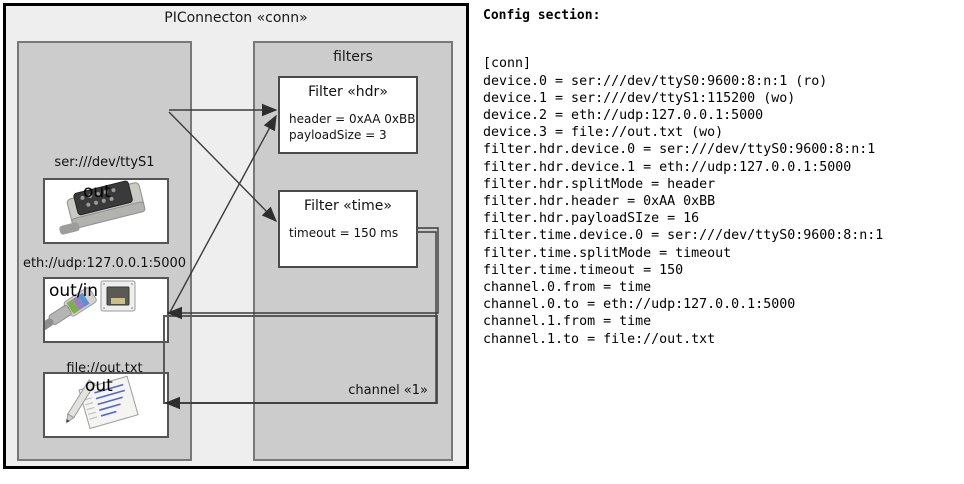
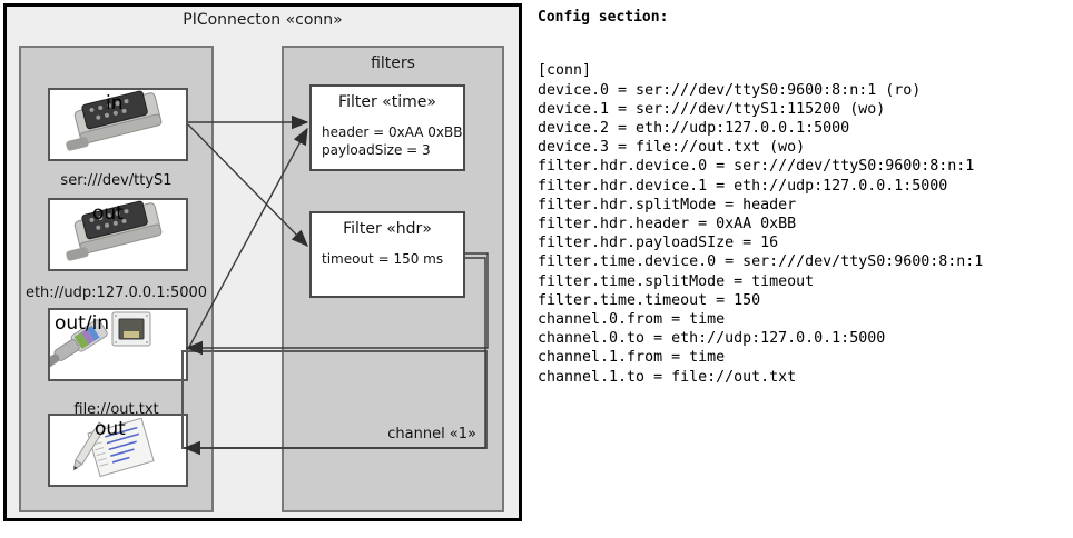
  PIConnecton «conn»
+ in
  ser:///dev/ttyS1
  out
  eth://udp:127.0.0.1:5000
  out/in
  file://out.txt
  out
  filters
- Filter «hdr»
+ Filter «time»
  header = 0xAA 0xBB
  payloadSize = 3
- Filter «time»
+ Filter «hdr»
  timeout = 150 ms
  channel «1»
  Config section:
  [conn]
  device.0 = ser:///dev/ttyS0:9600:8:n:1 (ro)
  device.1 = ser:///dev/ttyS1:115200 (wo)
  device.2 = eth://udp:127.0.0.1:5000
  device.3 = file://out.txt (wo)
  filter.hdr.device.0 = ser:///dev/ttyS0:9600:8:n:1
  filter.hdr.device.1 = eth://udp:127.0.0.1:5000
  filter.hdr.splitMode = header
  filter.hdr.header = 0xAA 0xBB
  filter.hdr.payloadSIze = 16
  filter.time.device.0 = ser:///dev/ttyS0:9600:8:n:1
  filter.time.splitMode = timeout
  filter.time.timeout = 150
  channel.0.from = time
  channel.0.to = eth://udp:127.0.0.1:5000
  channel.1.from = time
  channel.1.to = file://out.txt
